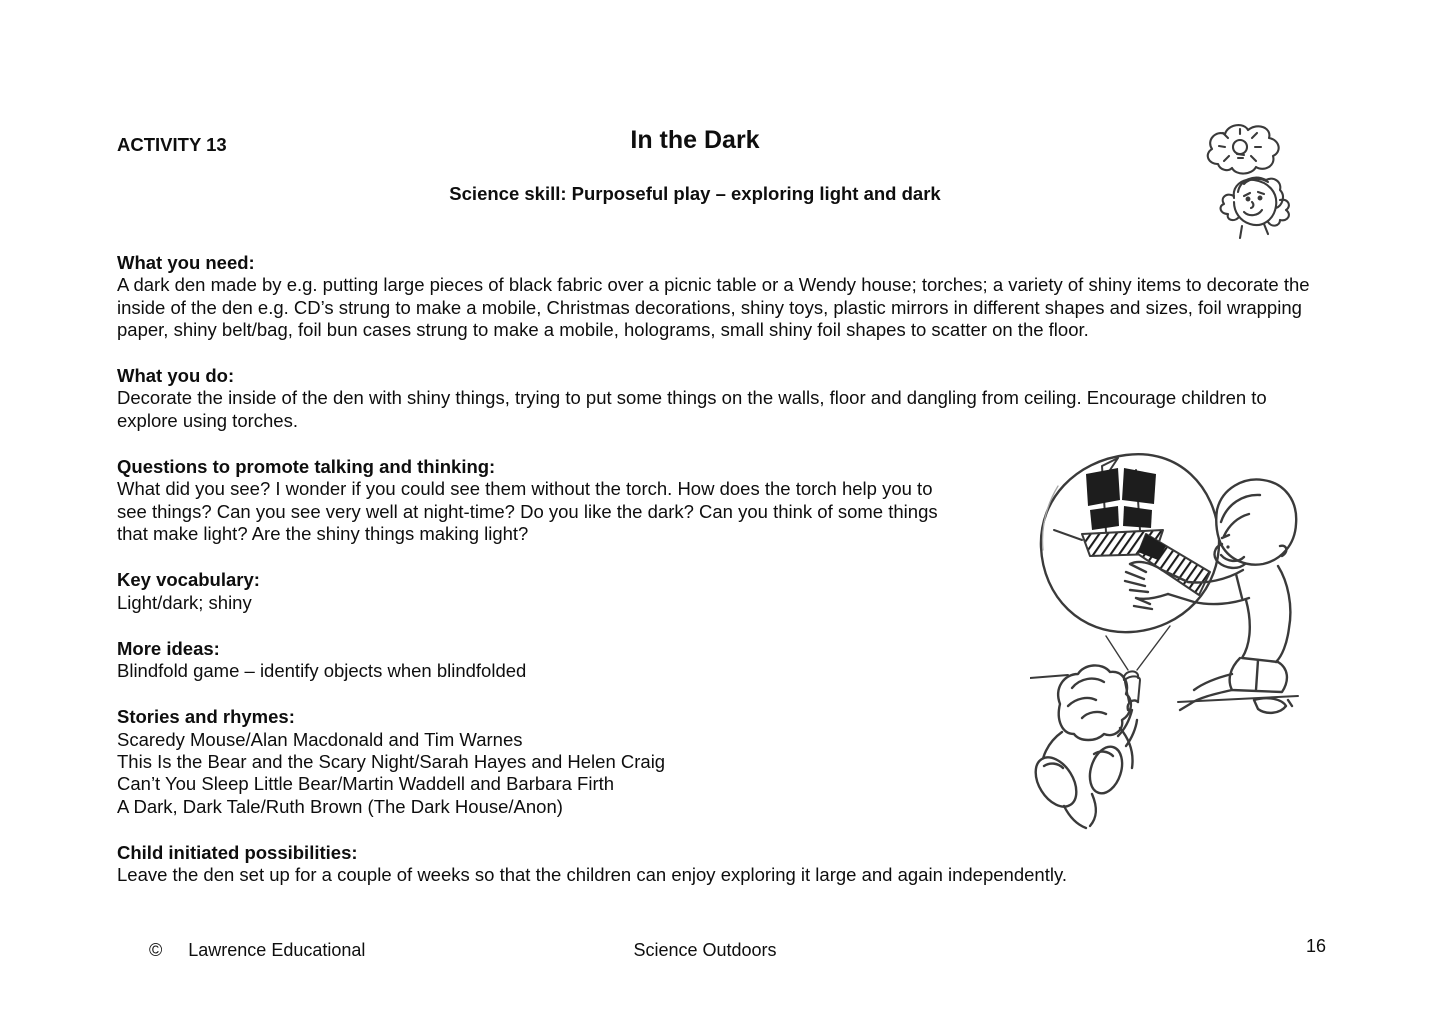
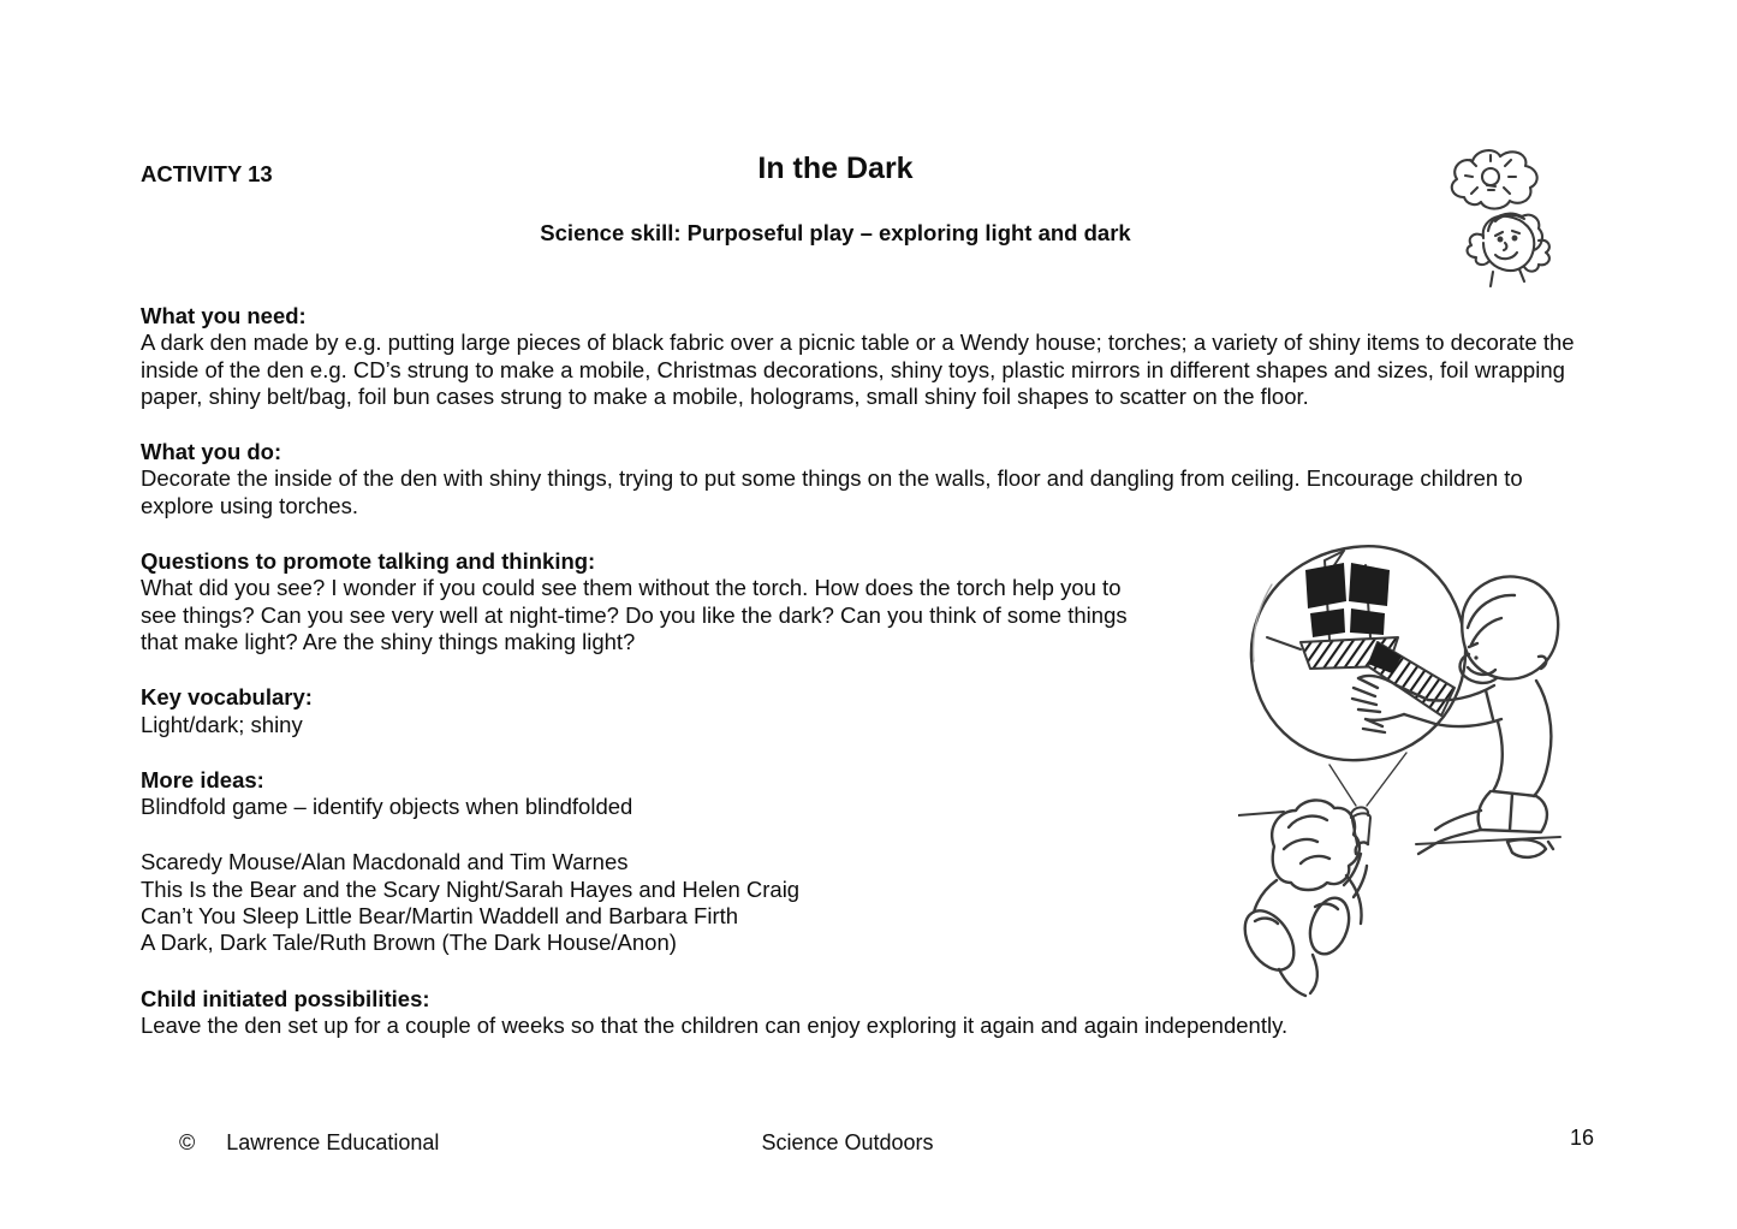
  ACTIVITY 13
  In the Dark
  Science skill: Purposeful play – exploring light and dark
  What you need:
  A dark den made by e.g. putting large pieces of black fabric over a picnic table or a Wendy house; torches; a variety of shiny items to decorate the inside of the den e.g. CD’s strung to make a mobile, Christmas decorations, shiny toys, plastic mirrors in different shapes and sizes, foil wrapping paper, shiny belt/bag, foil bun cases strung to make a mobile, holograms, small shiny foil shapes to scatter on the floor.
  What you do:
  Decorate the inside of the den with shiny things, trying to put some things on the walls, floor and dangling from ceiling. Encourage children to explore using torches.
  Questions to promote talking and thinking:
  What did you see? I wonder if you could see them without the torch. How does the torch help you to see things? Can you see very well at night-time? Do you like the dark? Can you think of some things that make light? Are the shiny things making light?
  Key vocabulary:
  Light/dark; shiny
  More ideas:
  Blindfold game – identify objects when blindfolded
- Stories and rhymes:
  Scaredy Mouse/Alan Macdonald and Tim Warnes
  This Is the Bear and the Scary Night/Sarah Hayes and Helen Craig
  Can’t You Sleep Little Bear/Martin Waddell and Barbara Firth
  A Dark, Dark Tale/Ruth Brown (The Dark House/Anon)
  Child initiated possibilities:
- Leave the den set up for a couple of weeks so that the children can enjoy exploring it large and again independently.
+ Leave the den set up for a couple of weeks so that the children can enjoy exploring it again and again independently.
  ©
  Lawrence Educational
  Science Outdoors
  16
